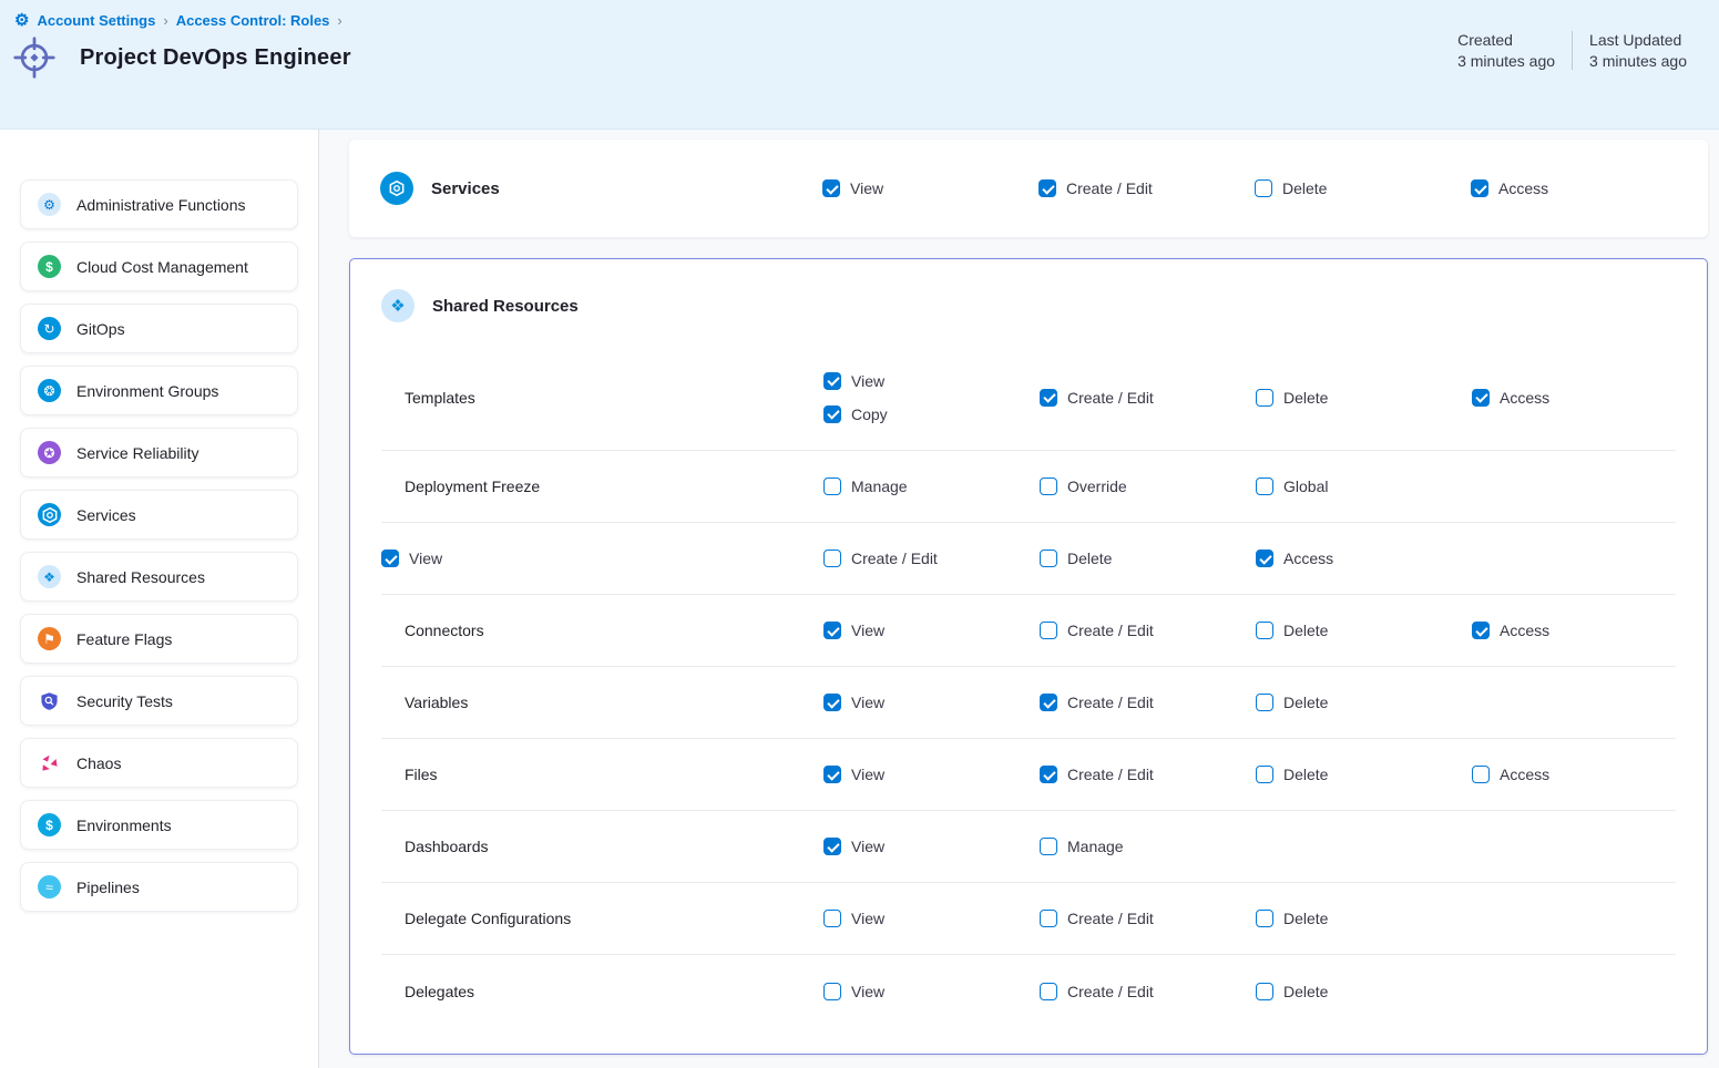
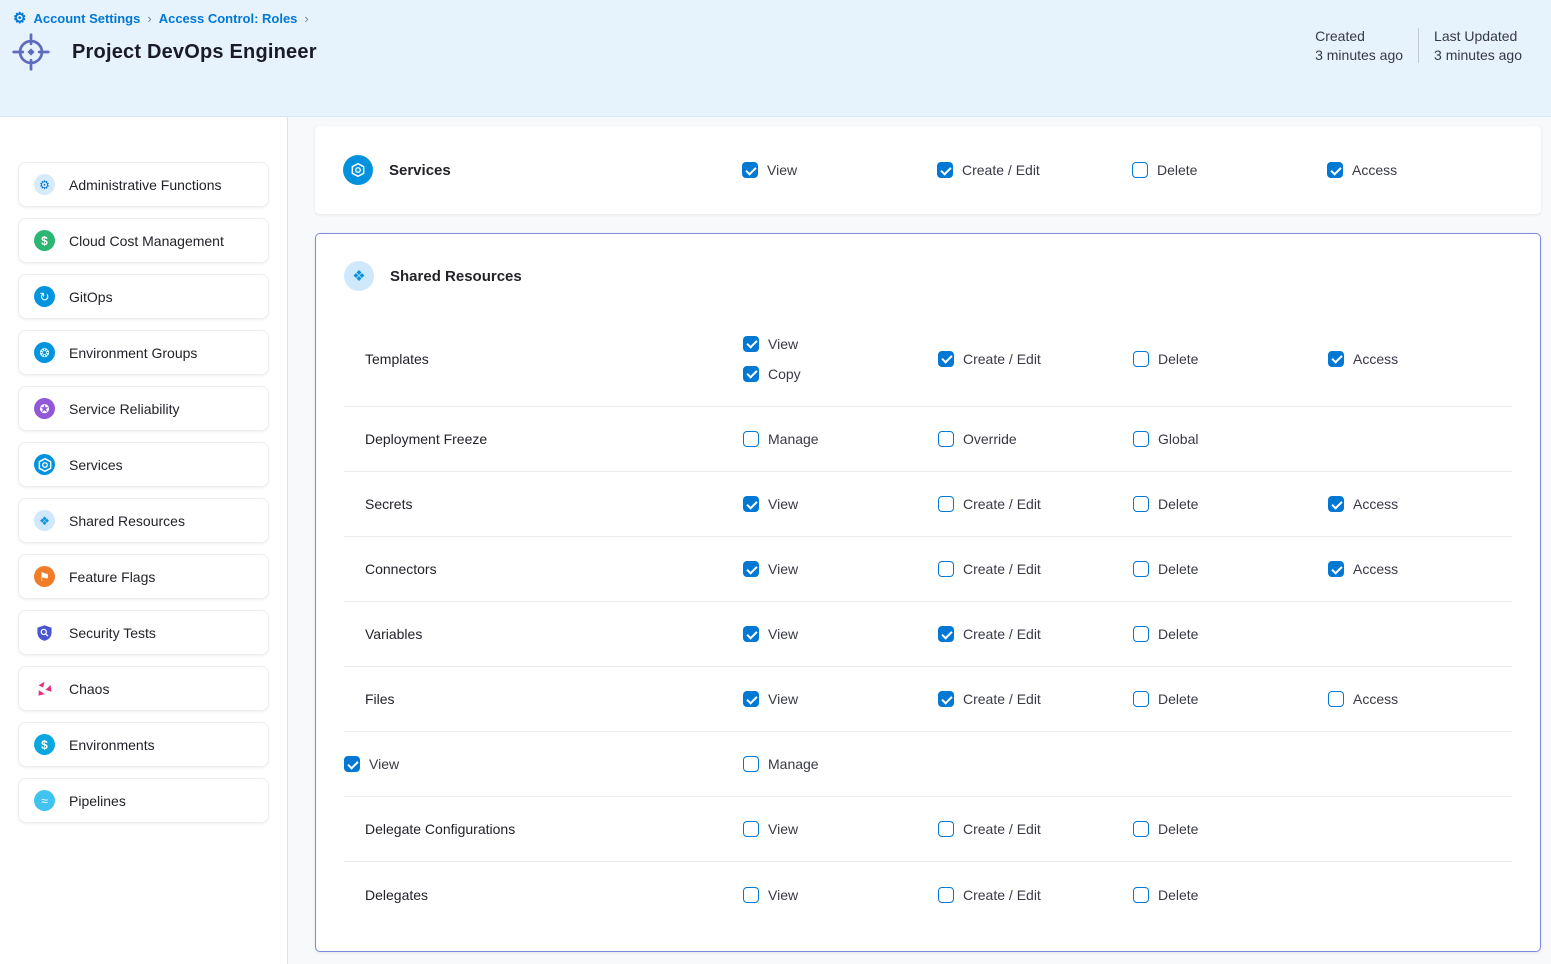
  ⚙
  Account Settings
  ›
  Access Control: Roles
  ›
  Project DevOps Engineer
  Created
  3 minutes ago
  Last Updated
  3 minutes ago
  ⚙
  Administrative Functions
  $
  Cloud Cost Management
  ↻
  GitOps
  ❂
  Environment Groups
  ✪
  Service Reliability
  Services
  ❖
  Shared Resources
  ⚑
  Feature Flags
  Security Tests
  Chaos
  $
  Environments
  ≈
  Pipelines
  Services
  View
  Create / Edit
  Delete
  Access
  ❖
  Shared Resources
  Templates
  View
  Copy
  Create / Edit
  Delete
  Access
  Deployment Freeze
  Manage
  Override
  Global
+ Secrets
  View
  Create / Edit
  Delete
  Access
  Connectors
  View
  Create / Edit
  Delete
  Access
  Variables
  View
  Create / Edit
  Delete
  Files
  View
  Create / Edit
  Delete
  Access
- Dashboards
  View
  Manage
  Delegate Configurations
  View
  Create / Edit
  Delete
  Delegates
  View
  Create / Edit
  Delete
